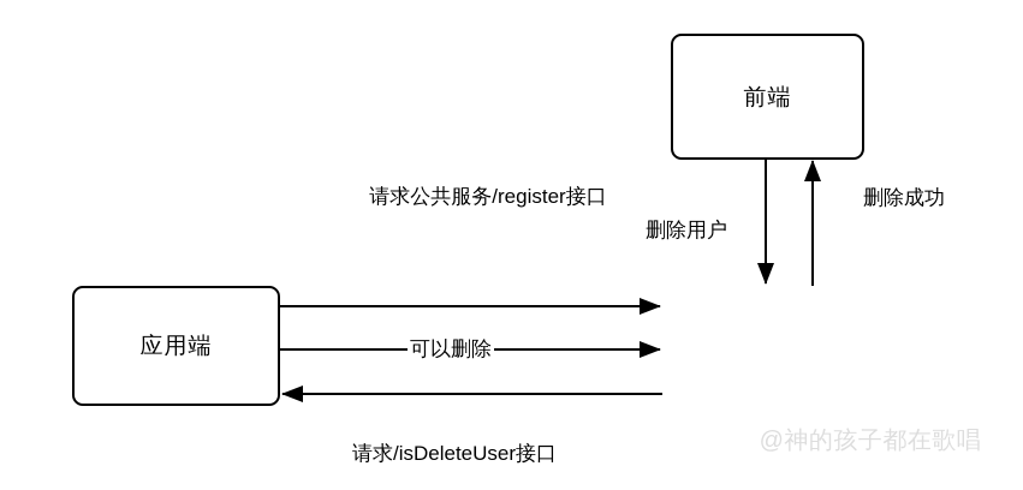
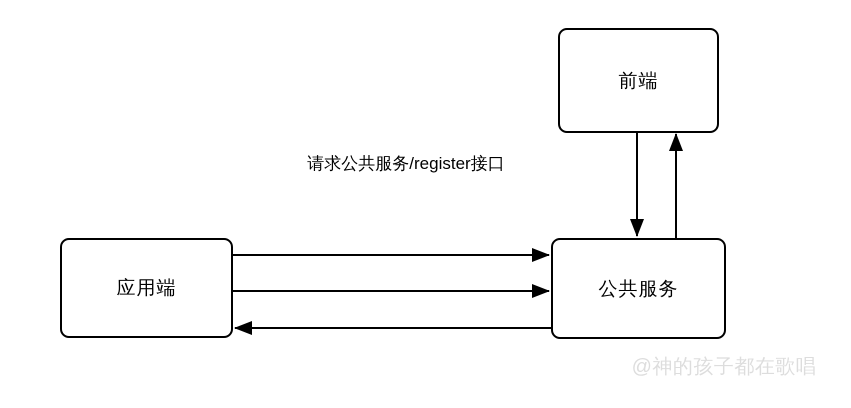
  前端
  应用端
+ 公共服务
  请求公共服务/register接口
- 删除用户
- 删除成功
- 可以删除
- 请求/isDeleteUser接口
  @神的孩子都在歌唱
